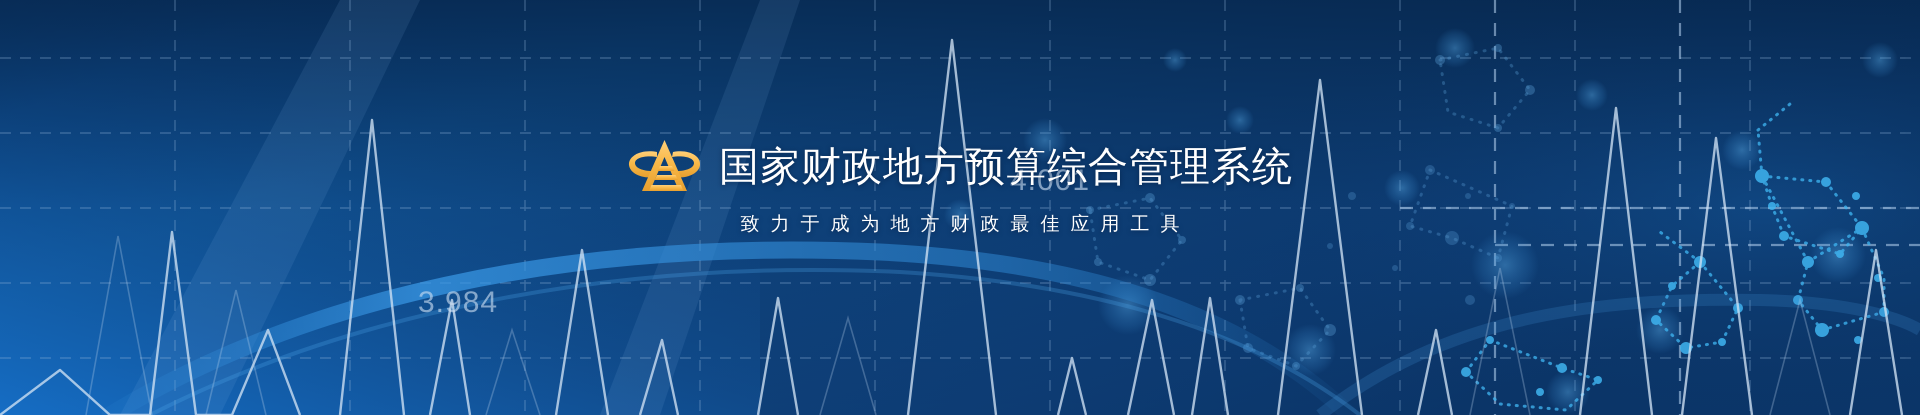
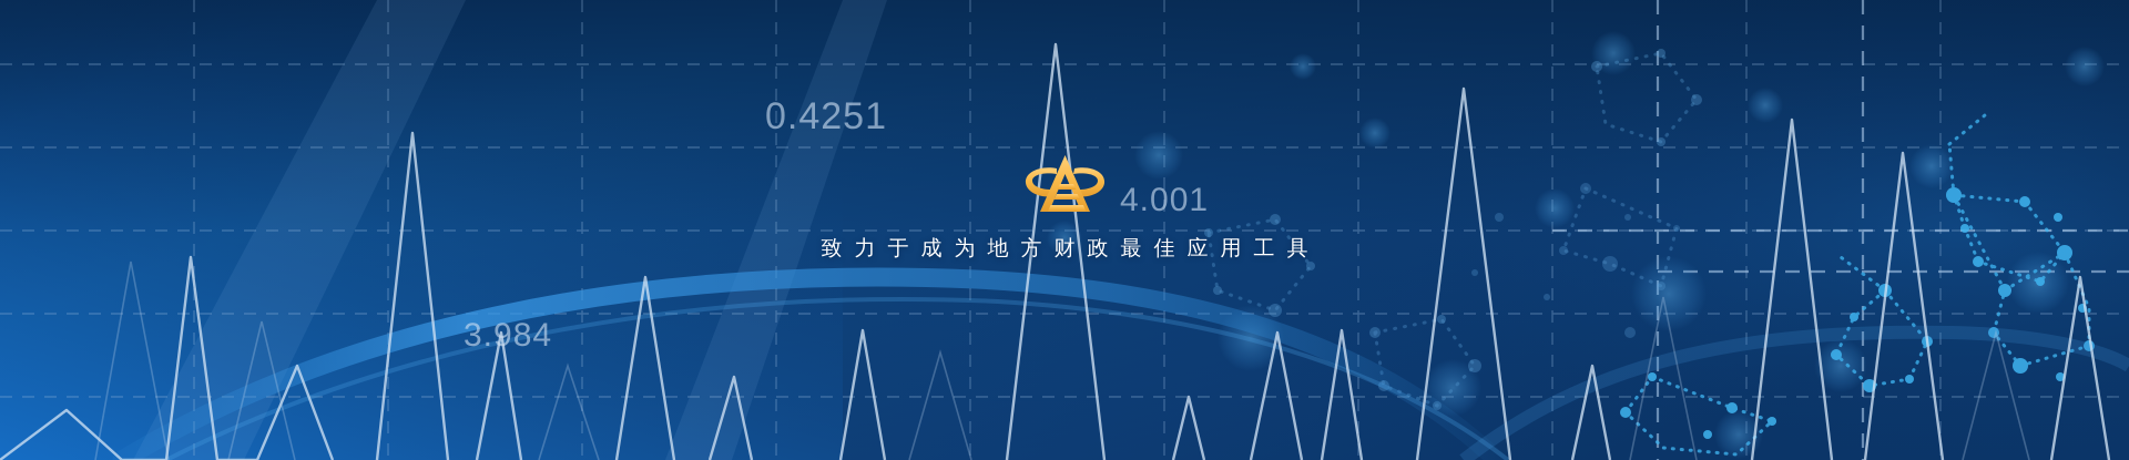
+ 0.4251
  4.001
  3.984
- 国家财政地方预算综合管理系统
  致力于成为地方财政最佳应用工具
